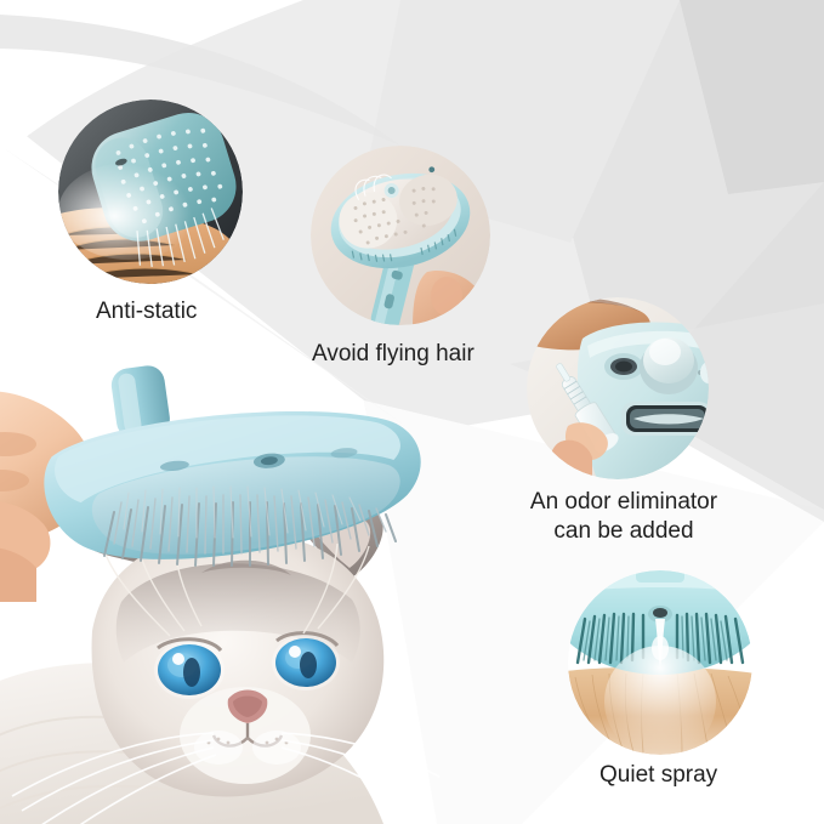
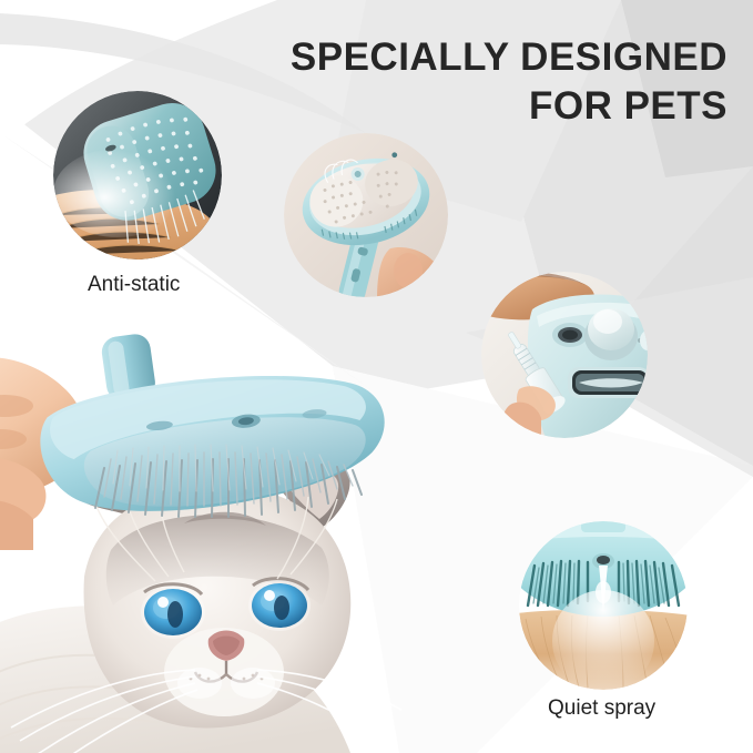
+ SPECIALLY DESIGNED
+ FOR PETS
  Anti-static
- Avoid flying hair
- An odor eliminator
- can be added
  Quiet spray
